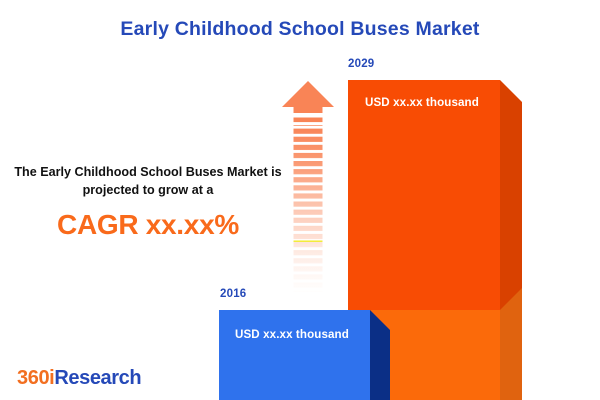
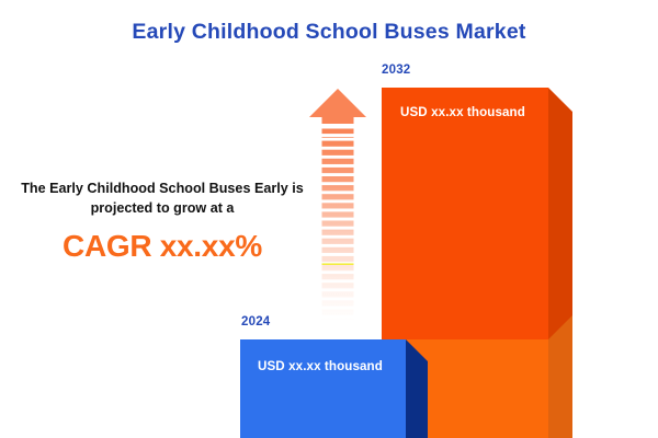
  Early Childhood School Buses Market
- The Early Childhood School Buses Market is projected to grow at a
+ The Early Childhood School Buses Early is projected to grow at a
  CAGR xx.xx%
- 2029
+ 2032
  USD xx.xx thousand
- 2016
+ 2024
  USD xx.xx thousand
- 360iResearch
